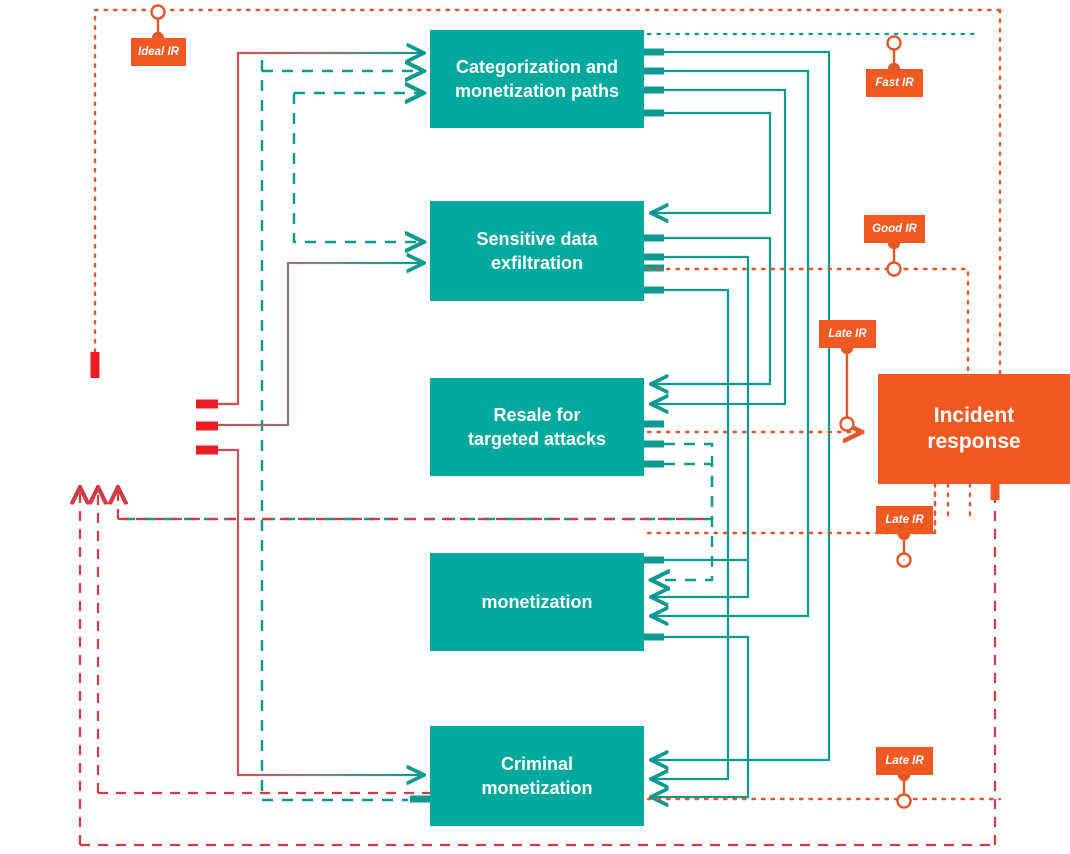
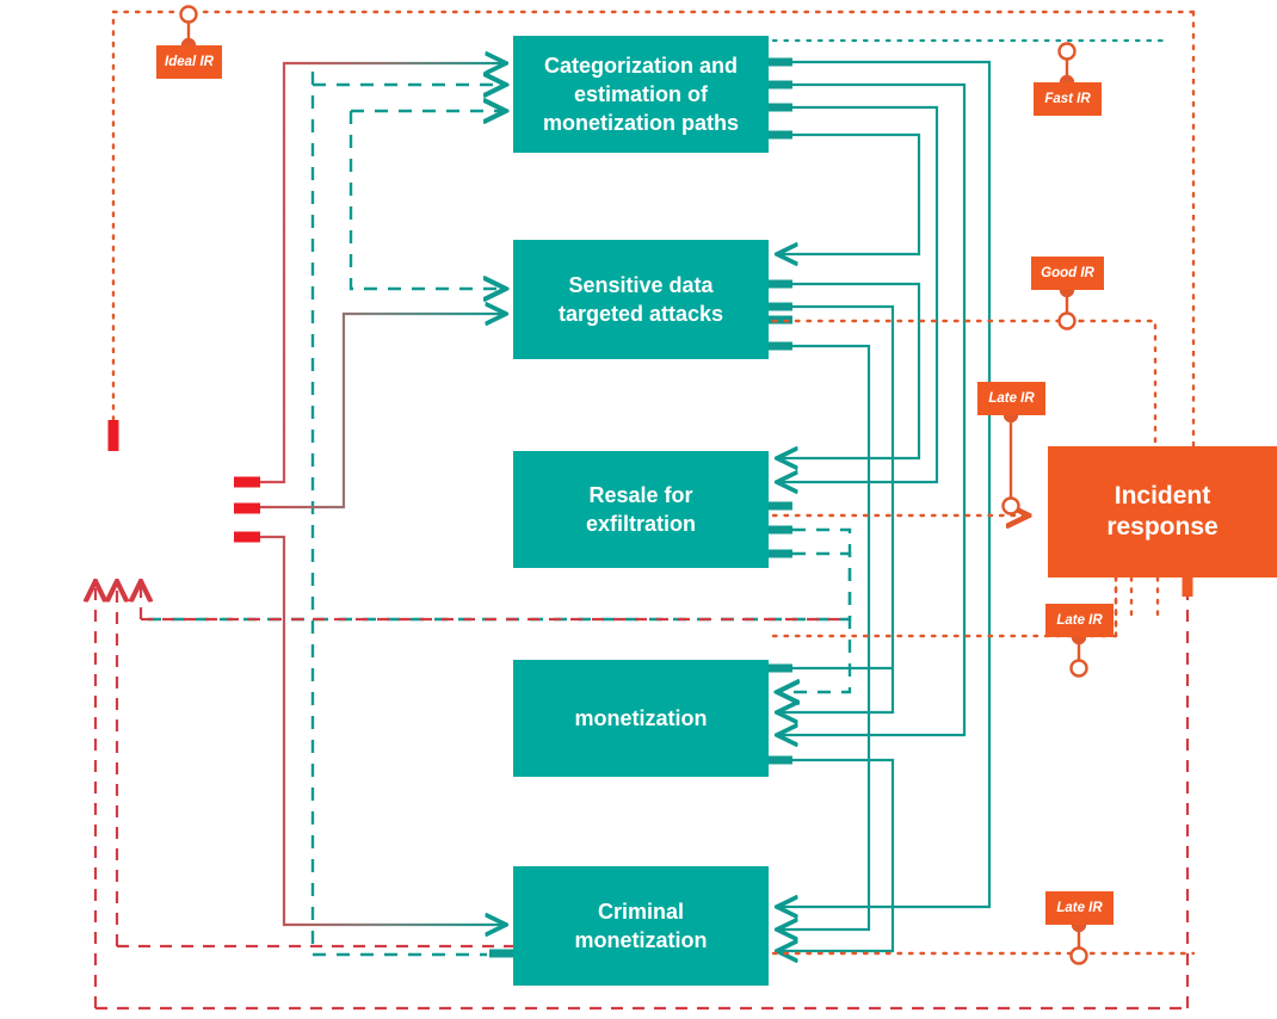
  Categorization and
+ estimation of
  monetization paths
  Sensitive data
- exfiltration
+ targeted attacks
  Resale for
- targeted attacks
+ exfiltration
  monetization
  Criminal
  monetization
  Incident
  response
  Ideal IR
  Fast IR
  Good IR
  Late IR
  Late IR
  Late IR
